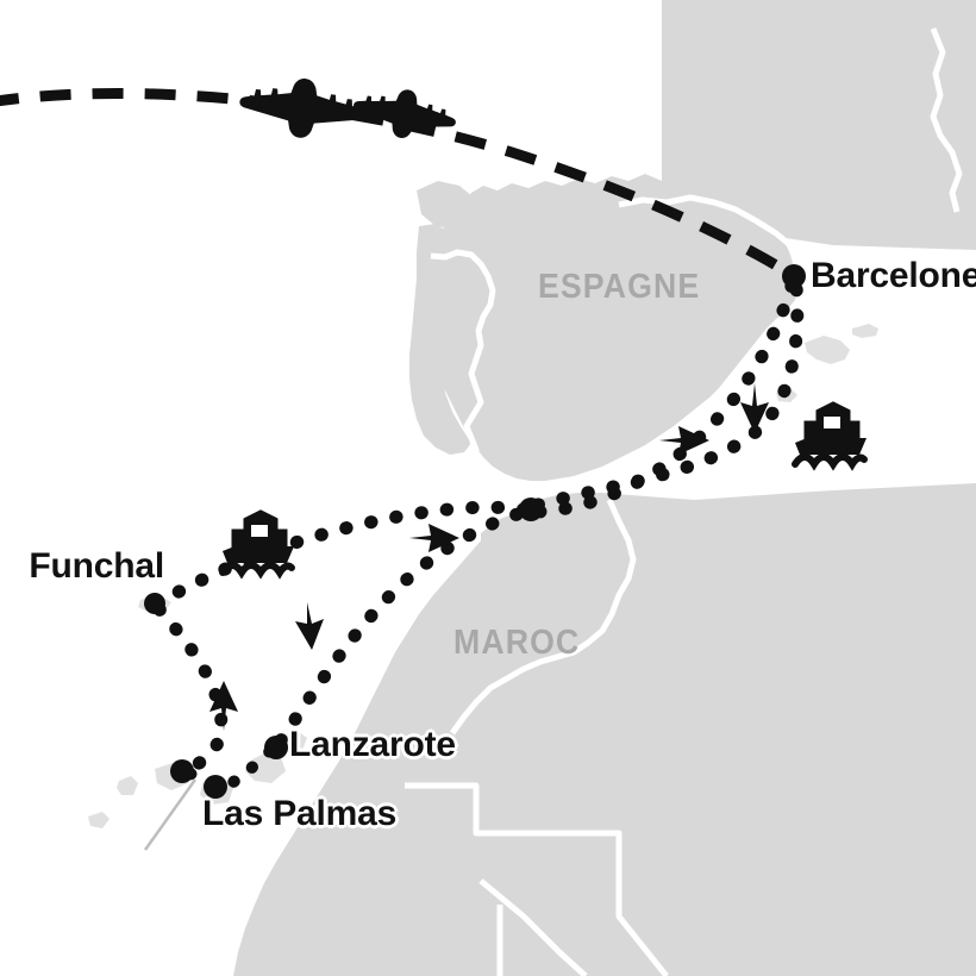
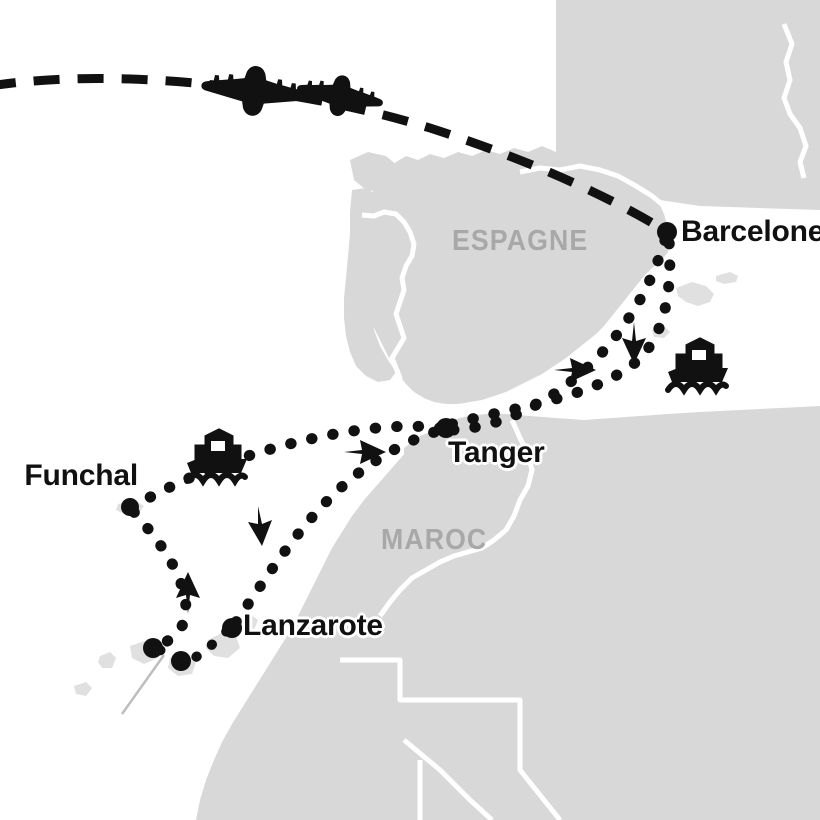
  ESPAGNE
  MAROC
  Barcelone
+ Tanger
  Funchal
- Las Palmas
  Lanzarote
